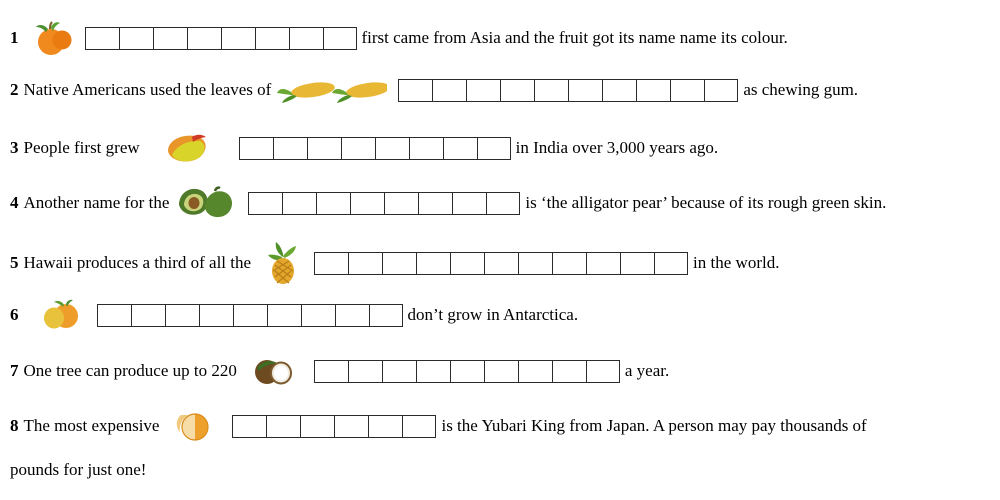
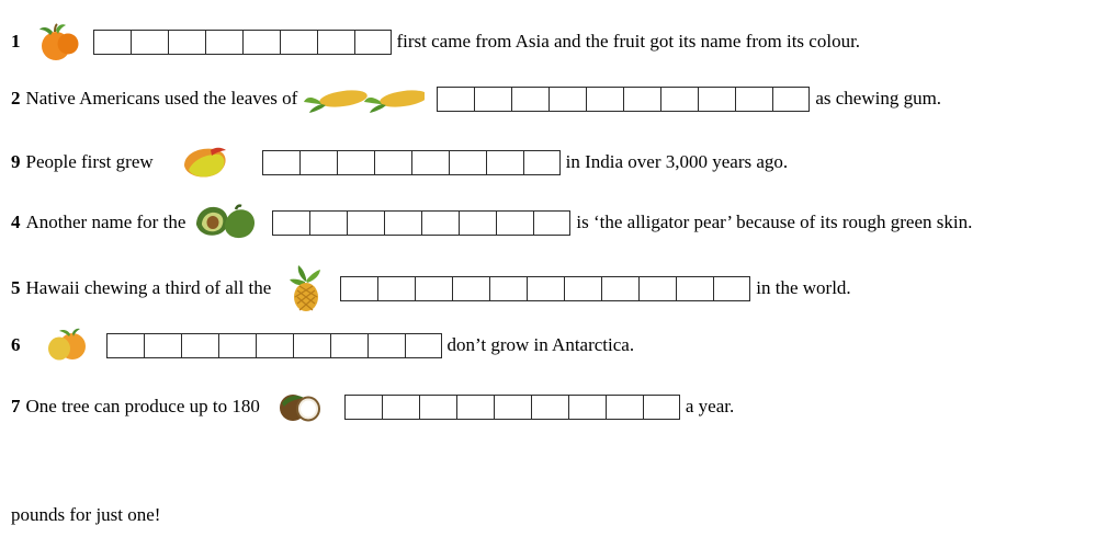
  1
- first came from Asia and the fruit got its name name its colour.
+ first came from Asia and the fruit got its name from its colour.
  2
  Native Americans used the leaves of
  as chewing gum.
- 3
+ 9
  People first grew
  in India over 3,000 years ago.
  4
  Another name for the
  is ‘the alligator pear’ because of its rough green skin.
  5
- Hawaii produces a third of all the
+ Hawaii chewing a third of all the
  in the world.
  6
  don’t grow in Antarctica.
  7
- One tree can produce up to 220
+ One tree can produce up to 180
  a year.
- 8
- The most expensive
- is the Yubari King from Japan. A person may pay thousands of
  pounds for just one!
